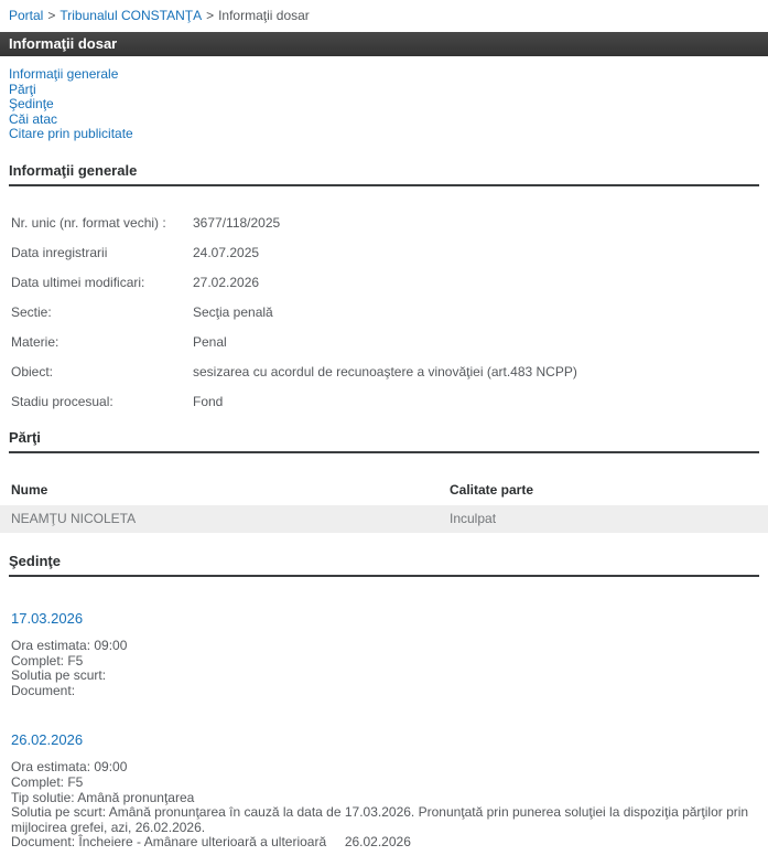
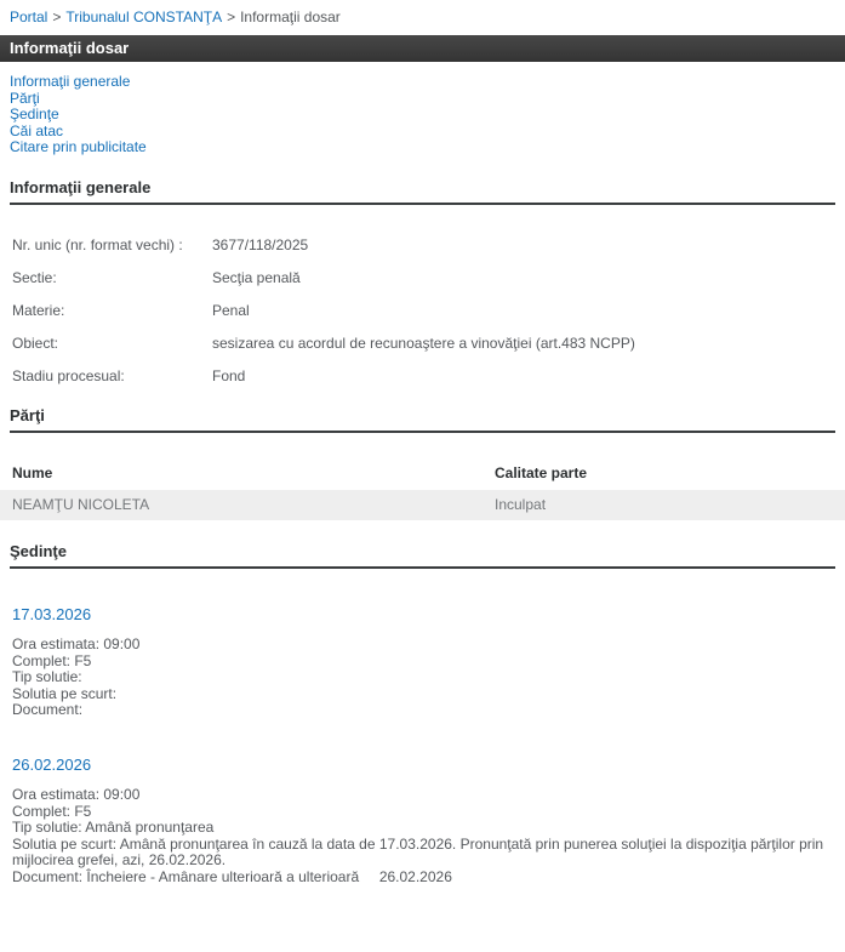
  Portal > Tribunalul CONSTANŢA > Informaţii dosar
  Informaţii dosar
  Informaţii generale
  Părţi
  Şedinţe
  Căi atac
  Citare prin publicitate
  Informaţii generale
  Nr. unic (nr. format vechi) :
  3677/118/2025
- Data inregistrarii
- 24.07.2025
- Data ultimei modificari:
- 27.02.2026
  Sectie:
  Secţia penală
  Materie:
  Penal
  Obiect:
  sesizarea cu acordul de recunoaştere a vinovăţiei (art.483 NCPP)
  Stadiu procesual:
  Fond
  Părţi
  Nume	Calitate parte
  NEAMŢU NICOLETA	Inculpat
  Şedinţe
  17.03.2026
  Ora estimata: 09:00
  Complet: F5
+ Tip solutie:
  Solutia pe scurt:
  Document:
  26.02.2026
  Ora estimata: 09:00
  Complet: F5
  Tip solutie: Amână pronunţarea
  Solutia pe scurt: Amână pronunţarea în cauză la data de 17.03.2026. Pronunţată prin punerea soluţiei la dispoziţia părţilor prin mijlocirea grefei, azi, 26.02.2026.
  Document: Încheiere - Amânare ulterioară a ulterioară 26.02.2026
